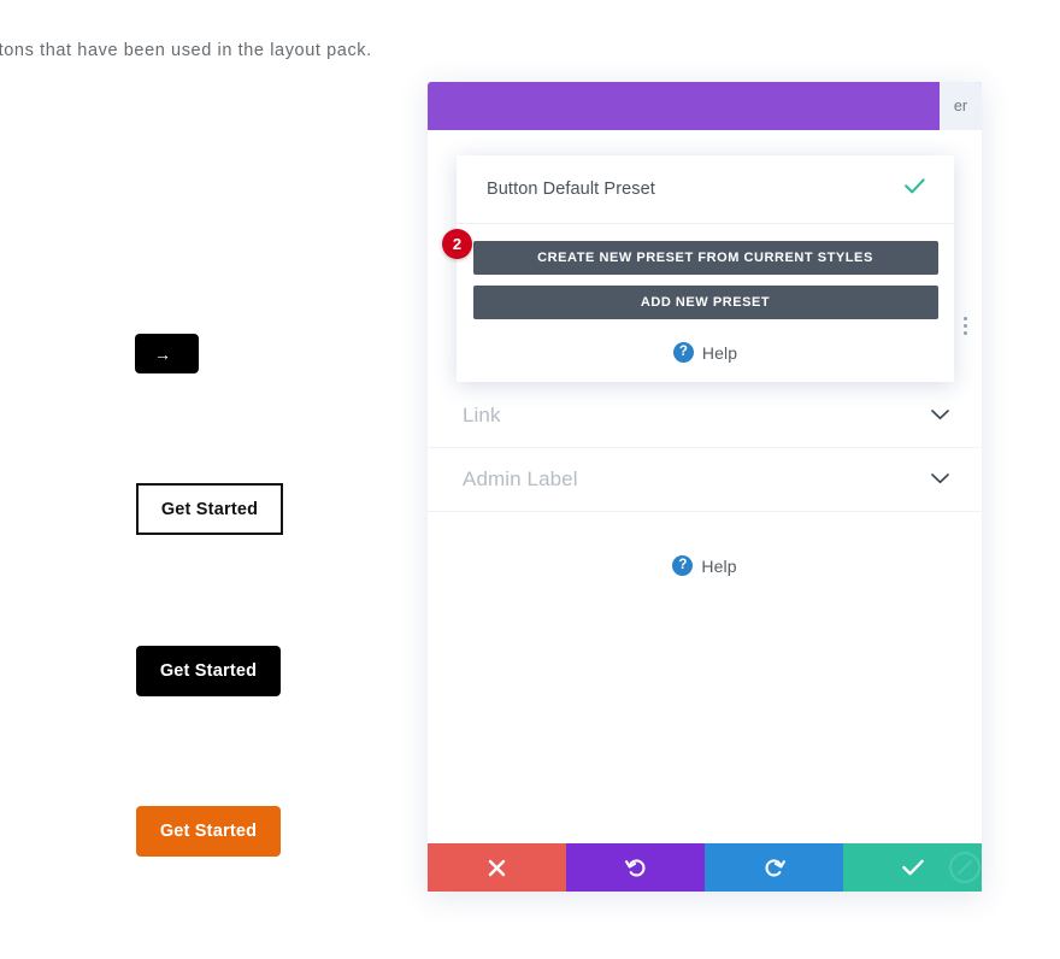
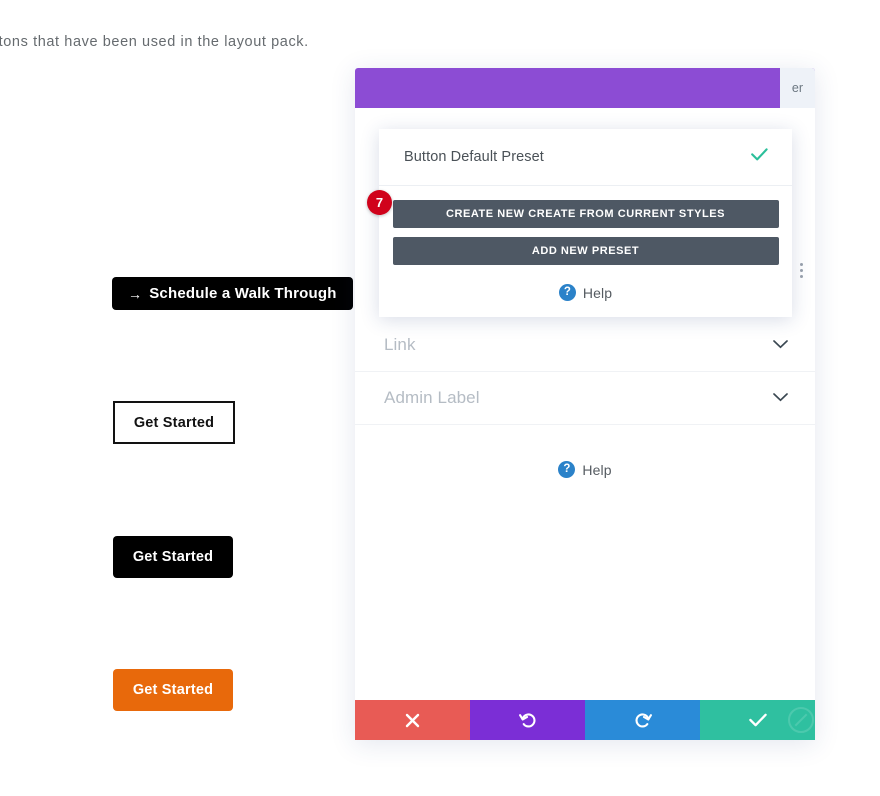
  tons that have been used in the layout pack.
  →
+ Schedule a Walk Through
  Get Started
  Get Started
  Get Started
  er
  Link
  Admin Label
  ?
  Help
  Button Default Preset
- 2
+ 7
- CREATE NEW PRESET FROM CURRENT STYLES
+ CREATE NEW CREATE FROM CURRENT STYLES
  ADD NEW PRESET
  ?
  Help
